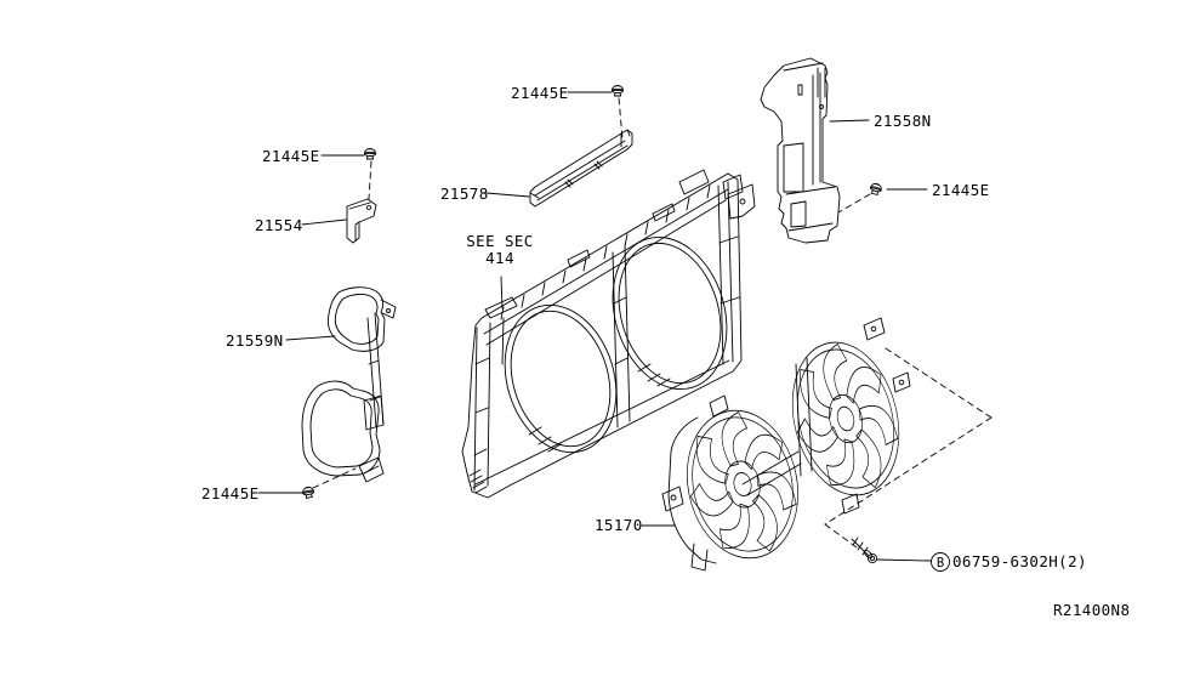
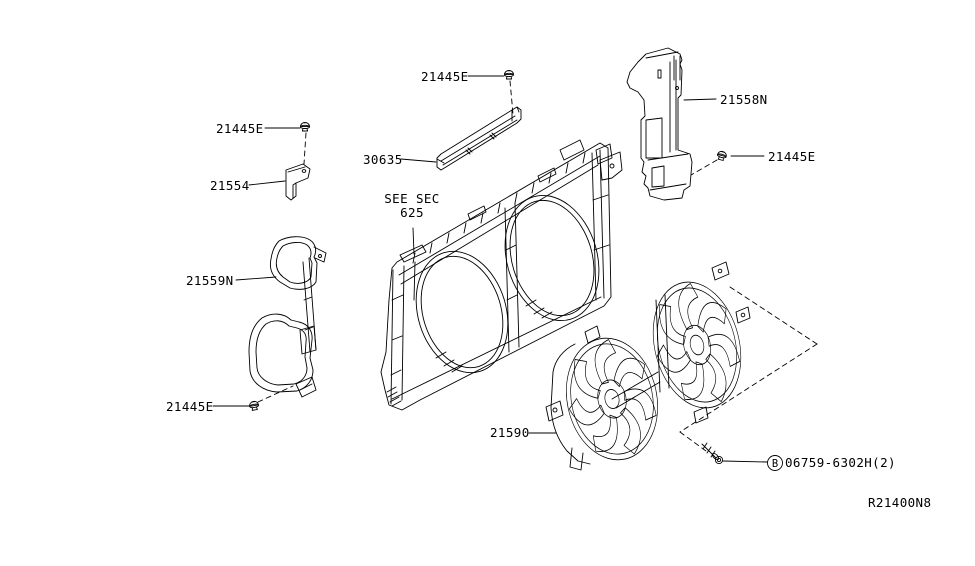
  21445E
  21554
  21445E
- 21578
+ 30635
  SEE SEC
- 414
+ 625
  21558N
  21445E
  21559N
  21445E
- 15170
+ 21590
  B
  06759-6302H(2)
  R21400N8
